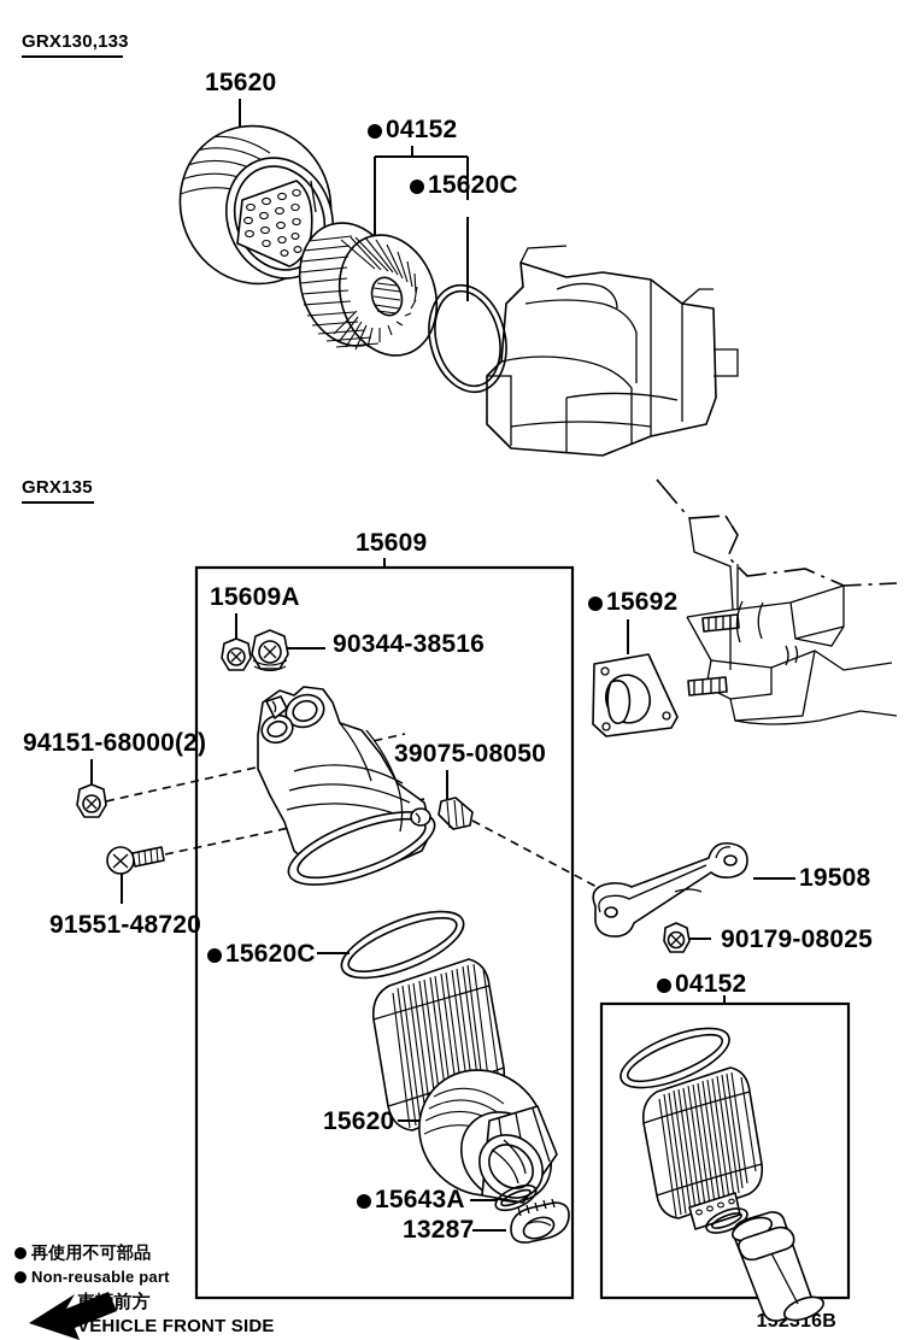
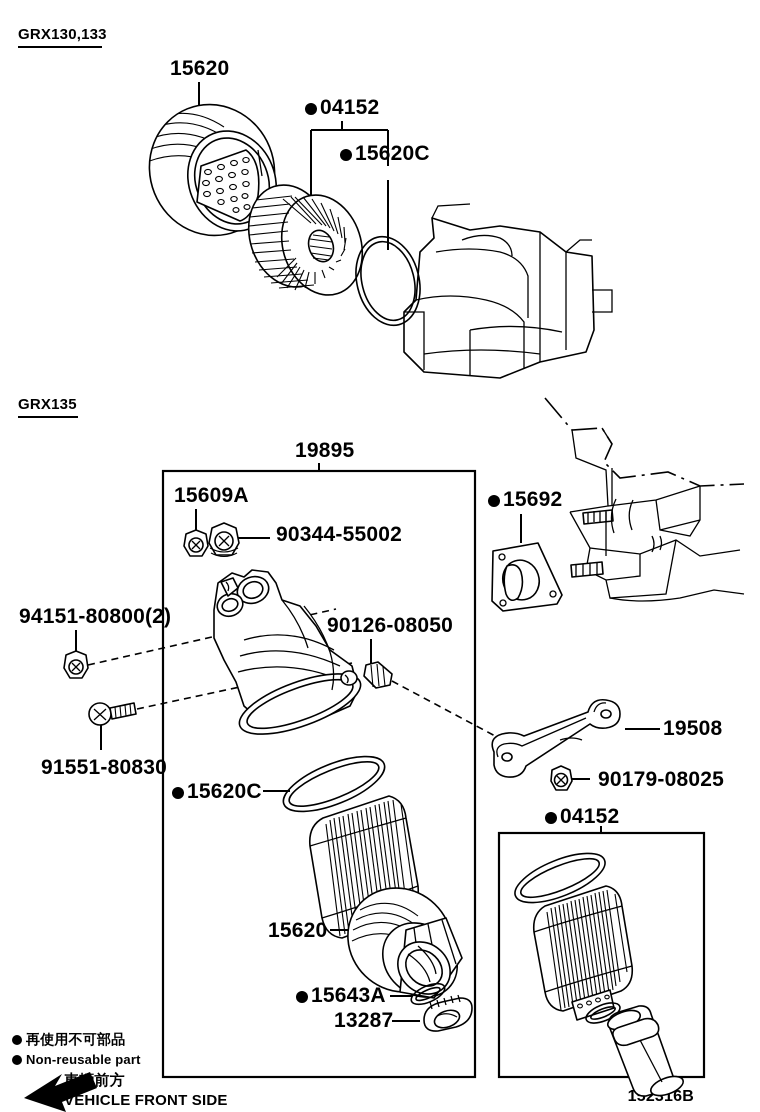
  GRX130,133
  15620
  04152
  15620C
  GRX135
- 15609
+ 19895
  15609A
- 90344-38516
+ 90344-55002
  15692
- 94151-68000(2)
+ 94151-80800(2)
- 91551-48720
+ 91551-80830
- 39075-08050
+ 90126-08050
  19508
  90179-08025
  15620C
  15620
  15643A
  13287
  04152
  再使用不可部品
  Non-reusable part
  VEHICLE FRONT SIDE
  12316B
